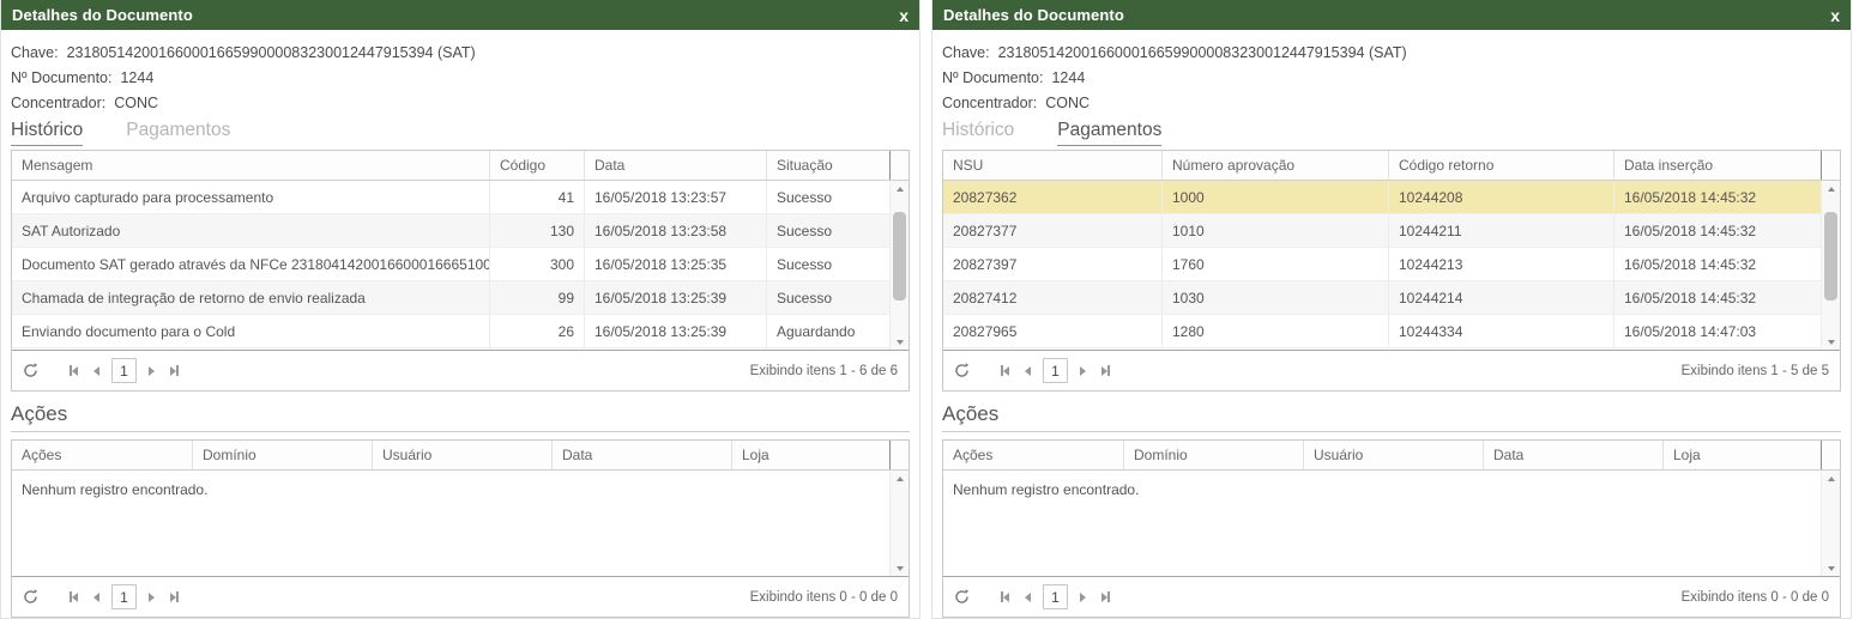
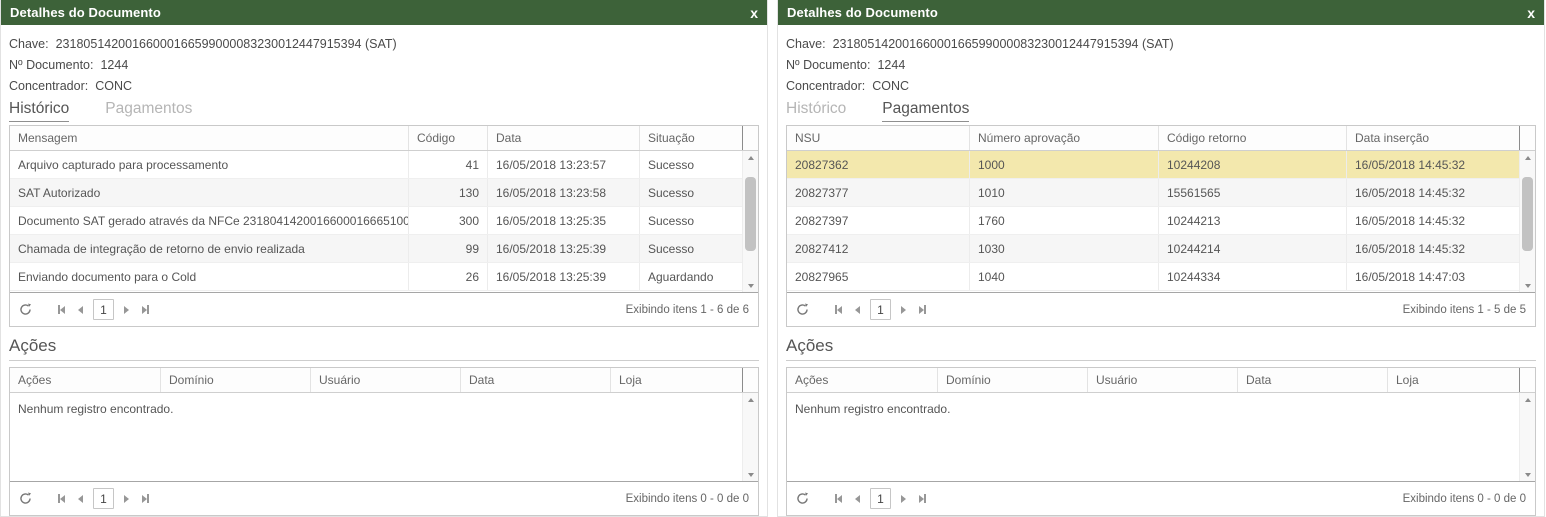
  Detalhes do Documento
  x
  Chave: 23180514200166000166599000083230012447915394 (SAT)
  Nº Documento: 1244
  Concentrador: CONC
  Histórico
  Pagamentos
  Mensagem
  Código
  Data
  Situação
  Arquivo capturado para processamento
  41
  16/05/2018 13:23:57
  Sucesso
  SAT Autorizado
  130
  16/05/2018 13:23:58
  Sucesso
  Documento SAT gerado através da NFCe 2318041420016600016665100
  300
  16/05/2018 13:25:35
  Sucesso
  Chamada de integração de retorno de envio realizada
  99
  16/05/2018 13:25:39
  Sucesso
  Enviando documento para o Cold
  26
  16/05/2018 13:25:39
  Aguardando
  1
  Exibindo itens 1 - 6 de 6
  Ações
  Ações
  Domínio
  Usuário
  Data
  Loja
  Nenhum registro encontrado.
  1
  Exibindo itens 0 - 0 de 0
  Detalhes do Documento
  x
  Chave: 23180514200166000166599000083230012447915394 (SAT)
  Nº Documento: 1244
  Concentrador: CONC
  Histórico
  Pagamentos
  NSU
  Número aprovação
  Código retorno
  Data inserção
  20827362
  1000
  10244208
  16/05/2018 14:45:32
  20827377
  1010
- 10244211
+ 15561565
  16/05/2018 14:45:32
  20827397
  1760
  10244213
  16/05/2018 14:45:32
  20827412
  1030
  10244214
  16/05/2018 14:45:32
  20827965
- 1280
+ 1040
  10244334
  16/05/2018 14:47:03
  1
  Exibindo itens 1 - 5 de 5
  Ações
  Ações
  Domínio
  Usuário
  Data
  Loja
  Nenhum registro encontrado.
  1
  Exibindo itens 0 - 0 de 0
